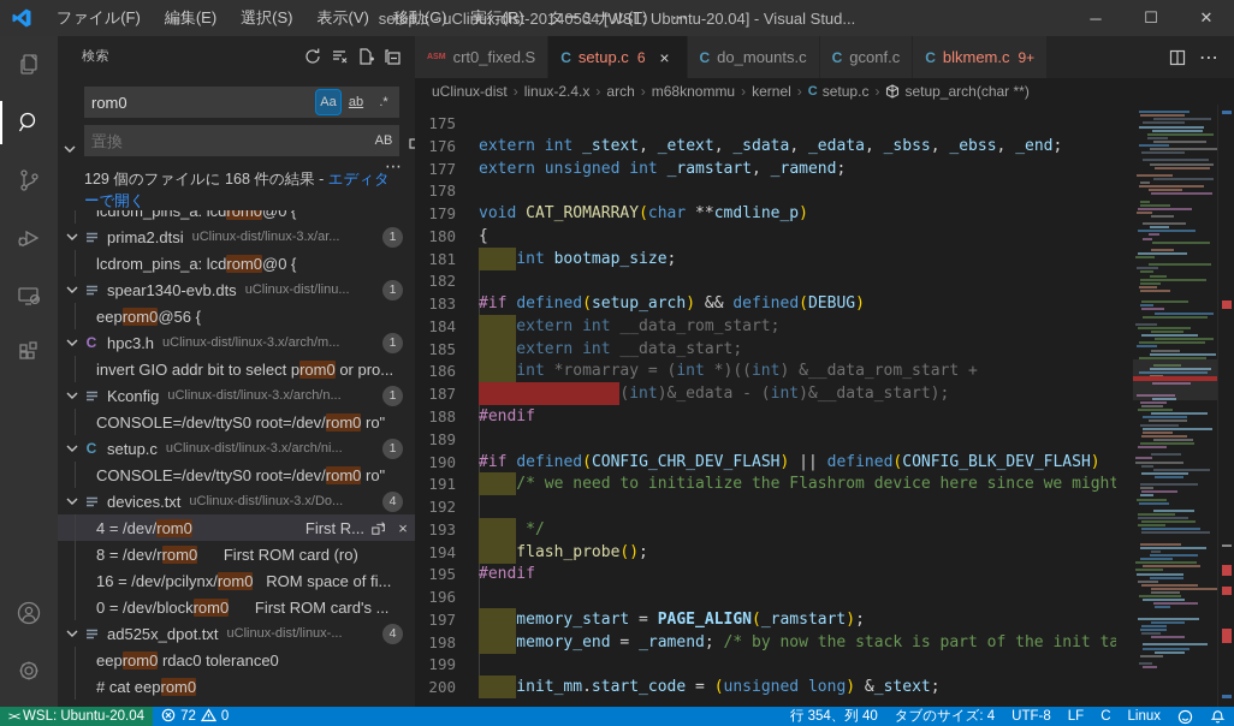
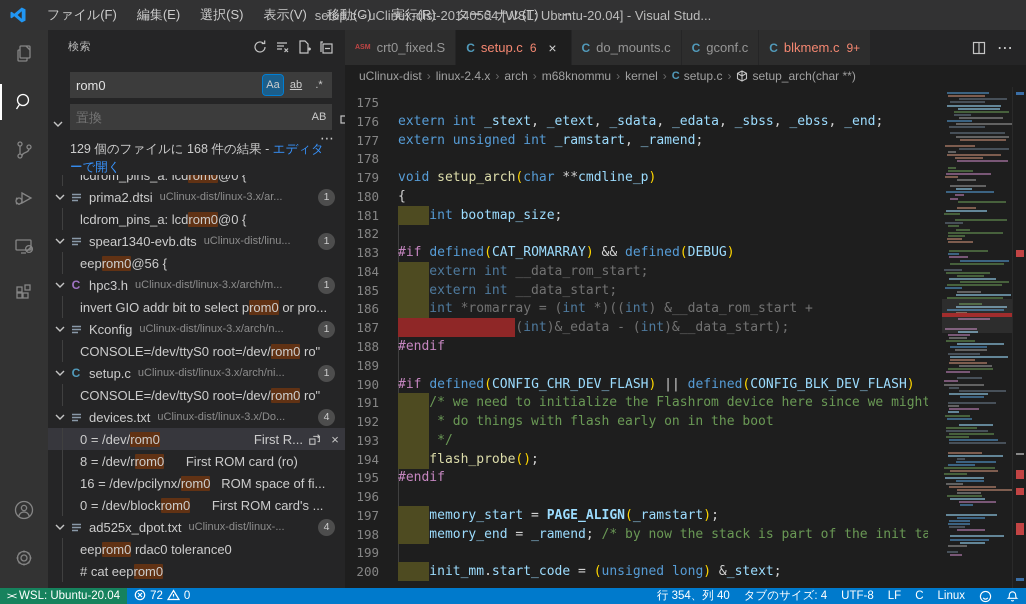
  ファイル(F)
  編集(E)
  選択(S)
  表示(V)
  移動(G)
  実行(R)
  ターミナル(T)
  ⋯
  setup.c - uClinux-dist-20140504 [WSL: Ubuntu-20.04] - Visual Stud...
- ─
- ☐
- ✕
  検索
  rom0
  Aa
  ab
  .*
  置換
  AB
  ⋯
  129 個のファイルに 168 件の結果 - エディターで開く
  lcdrom_pins_a: lcd
  rom0
  @0 {
  prima2.dtsi
  uClinux-dist/linux-3.x/ar...
  1
  lcdrom_pins_a: lcd
  rom0
  @0 {
  spear1340-evb.dts
  uClinux-dist/linu...
  1
  eep
  rom0
  @56 {
  C
  hpc3.h
  uClinux-dist/linux-3.x/arch/m...
  1
  invert GIO addr bit to select p
  rom0
  or pro...
  Kconfig
  uClinux-dist/linux-3.x/arch/n...
  1
  CONSOLE=/dev/ttyS0 root=/dev/
  rom0
  ro"
  C
  setup.c
  uClinux-dist/linux-3.x/arch/ni...
  1
  CONSOLE=/dev/ttyS0 root=/dev/
  rom0
  ro"
  devices.txt
  uClinux-dist/linux-3.x/Do...
  4
- 4 = /dev/
+ 0 = /dev/
  rom0
  First R...
  ×
  8 = /dev/r
  rom0
  First ROM card (ro)
  16 = /dev/pcilynx/
  rom0
  ROM space of fi...
  0 = /dev/block
  rom0
  First ROM card's ...
  ad525x_dpot.txt
  uClinux-dist/linux-...
  4
  eep
  rom0
  rdac0 tolerance0
  # cat eep
  rom0
  crt0_fixed.S
  C
  setup.c
  6
  ×
  C
  do_mounts.c
  C
  gconf.c
  C
  blkmem.c
  9+
  ⋯
  uClinux-dist
  ›
  linux-2.4.x
  ›
  arch
  ›
  m68knommu
  ›
  kernel
  ›
  C
  setup.c
  ›
  setup_arch(char **)
  175
  176
  177
  178
  179
  180
  181
  182
  183
  184
  185
  186
  187
  188
  189
  190
  191
  192
  193
  194
  195
  196
  197
  198
  199
  200
  extern int _stext, _etext, _sdata, _edata, _sbss, _ebss, _end;
  extern unsigned int _ramstart, _ramend;
- void CAT_ROMARRAY(char **cmdline_p)
+ void setup_arch(char **cmdline_p)
  {
  int bootmap_size;
- #if defined(setup_arch) && defined(DEBUG)
+ #if defined(CAT_ROMARRAY) && defined(DEBUG)
  extern int __data_rom_start;
  extern int __data_start;
  int *romarray = (int *)((int) &__data_rom_start +
  (int)&_edata - (int)&__data_start);
  #endif
  #if defined(CONFIG_CHR_DEV_FLASH) || defined(CONFIG_BLK_DEV_FLASH)
  /* we need to initialize the Flashrom device here since we might
+ * do things with flash early on in the boot
  */
  flash_probe();
  #endif
  memory_start = PAGE_ALIGN(_ramstart);
  memory_end = _ramend; /* by now the stack is part of the init ta
  init_mm.start_code = (unsigned long) &_stext;
  ><
  WSL: Ubuntu-20.04
  72
  0
  行 354、列 40
  タブのサイズ: 4
  UTF-8
  LF
  C
  Linux
